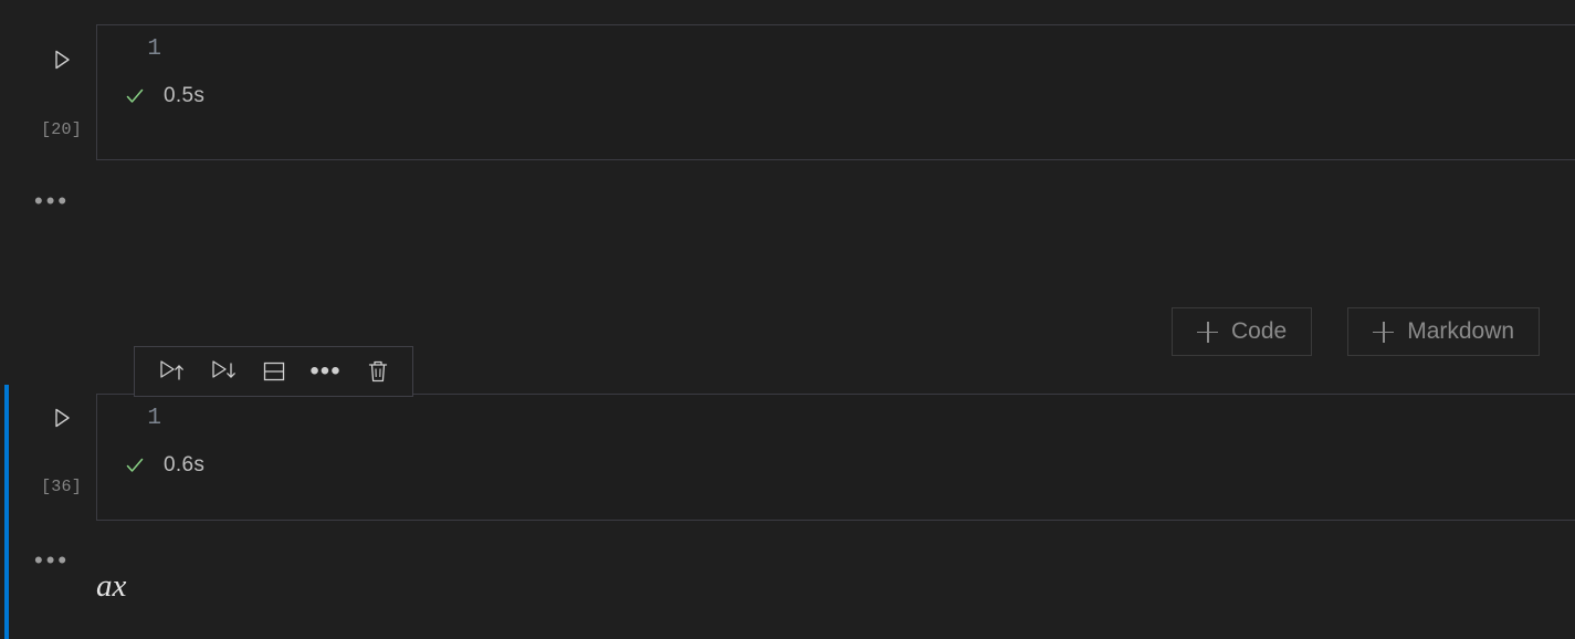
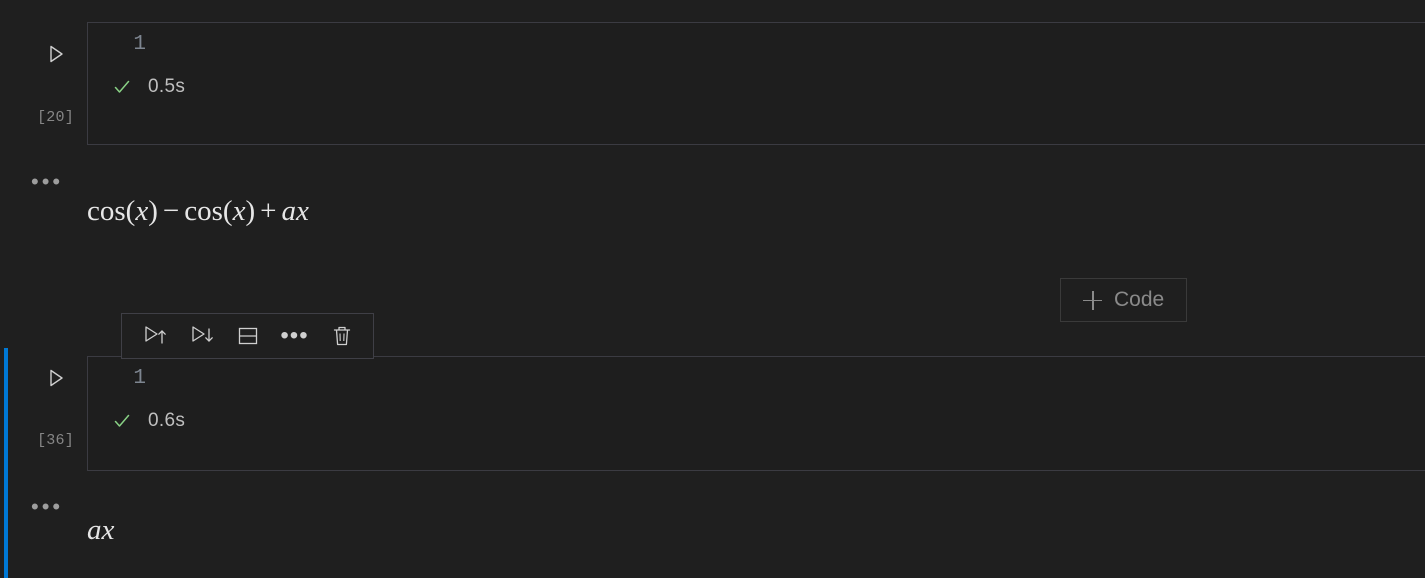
  [20]
  1
  0.5s
  •••
+ cos(x) − cos(x) + ax
  Code
- Markdown
  [36]
  1
  0.6s
  •••
  •••
  ax
